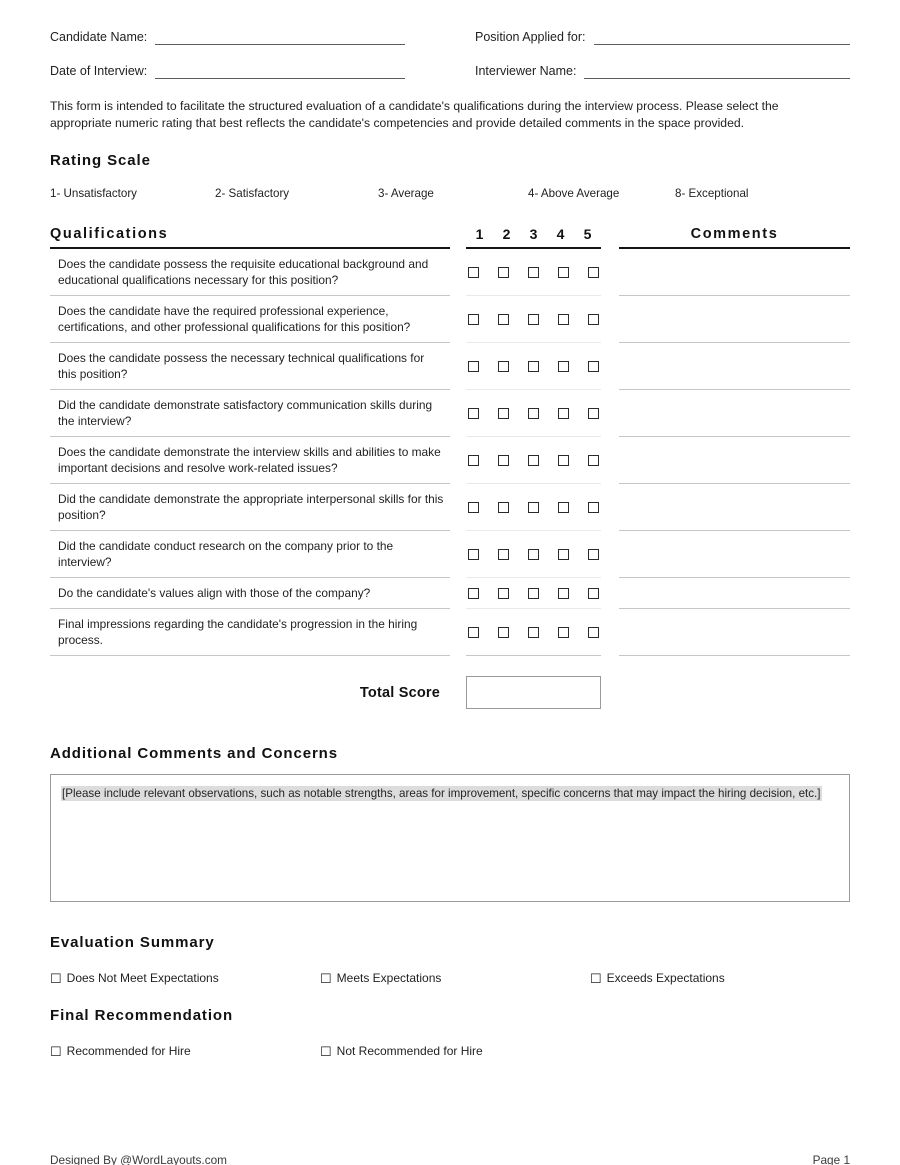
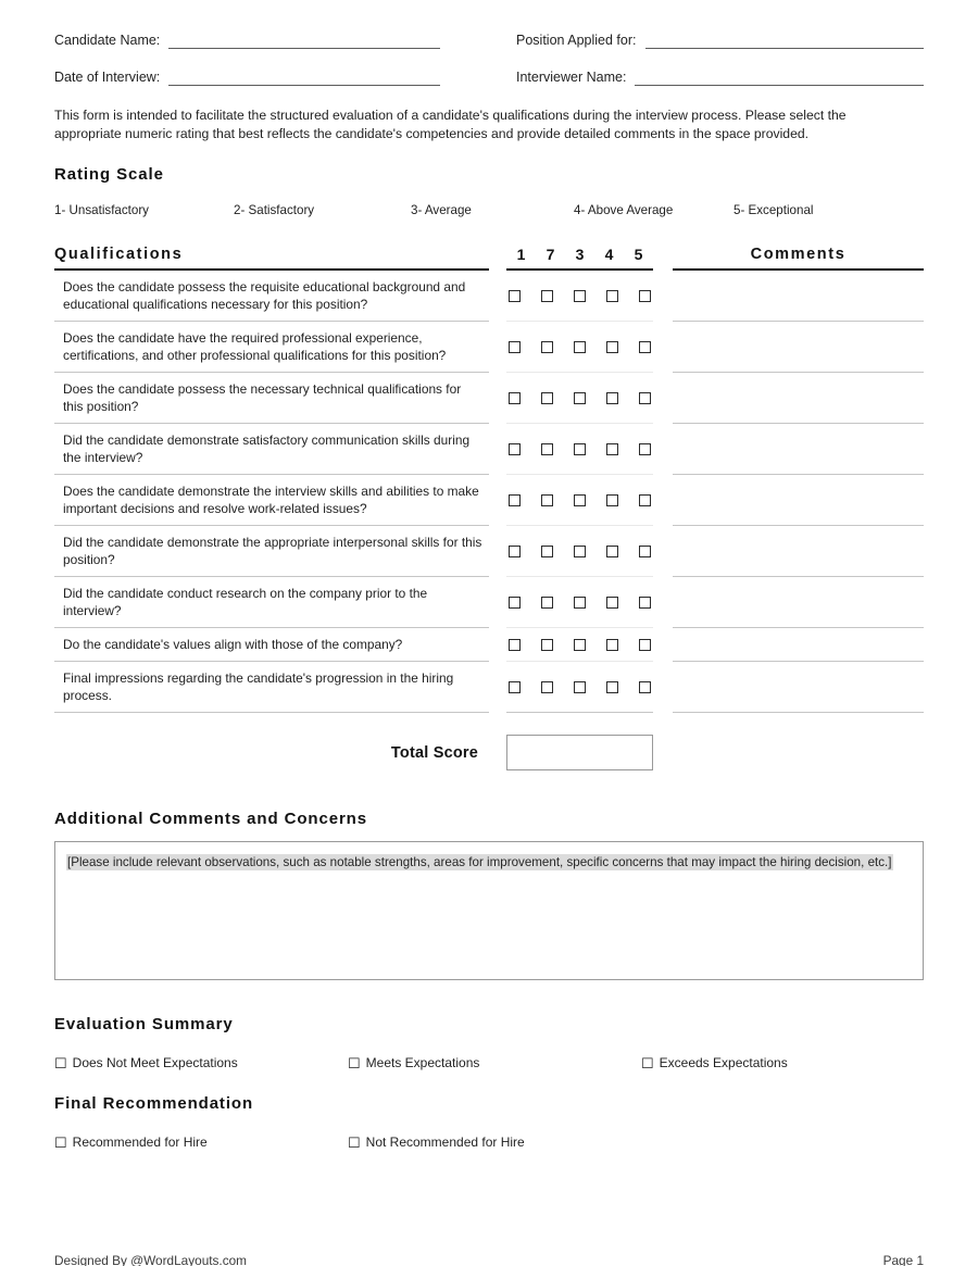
  Candidate Name:
  Position Applied for:
  Date of Interview:
  Interviewer Name:
  This form is intended to facilitate the structured evaluation of a candidate's qualifications during the interview process. Please select the appropriate numeric rating that best reflects the candidate's competencies and provide detailed comments in the space provided.
  Rating Scale
  1- Unsatisfactory
  2- Satisfactory
  3- Average
  4- Above Average
- 8- Exceptional
+ 5- Exceptional
  Qualifications
  1
- 2
+ 7
  3
  4
  5
  Comments
  Does the candidate possess the requisite educational background and educational qualifications necessary for this position?
  Does the candidate have the required professional experience, certifications, and other professional qualifications for this position?
  Does the candidate possess the necessary technical qualifications for this position?
  Did the candidate demonstrate satisfactory communication skills during the interview?
  Does the candidate demonstrate the interview skills and abilities to make important decisions and resolve work-related issues?
  Did the candidate demonstrate the appropriate interpersonal skills for this position?
  Did the candidate conduct research on the company prior to the interview?
  Do the candidate's values align with those of the company?
  Final impressions regarding the candidate's progression in the hiring process.
  Total Score
  Additional Comments and Concerns
  [Please include relevant observations, such as notable strengths, areas for improvement, specific concerns that may impact the hiring decision, etc.]
  Evaluation Summary
  ☐
  Does Not Meet Expectations
  ☐
  Meets Expectations
  ☐
  Exceeds Expectations
  Final Recommendation
  ☐
  Recommended for Hire
  ☐
  Not Recommended for Hire
  Designed By @WordLayouts.com
  Page 1
